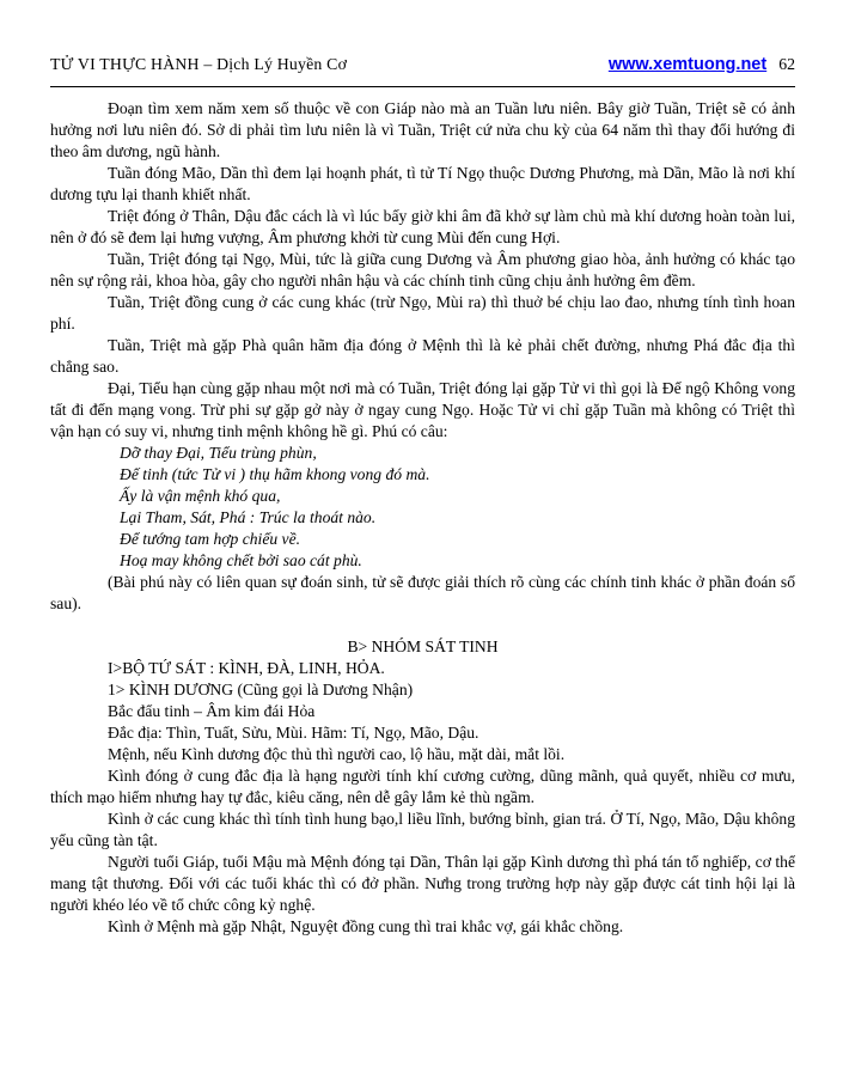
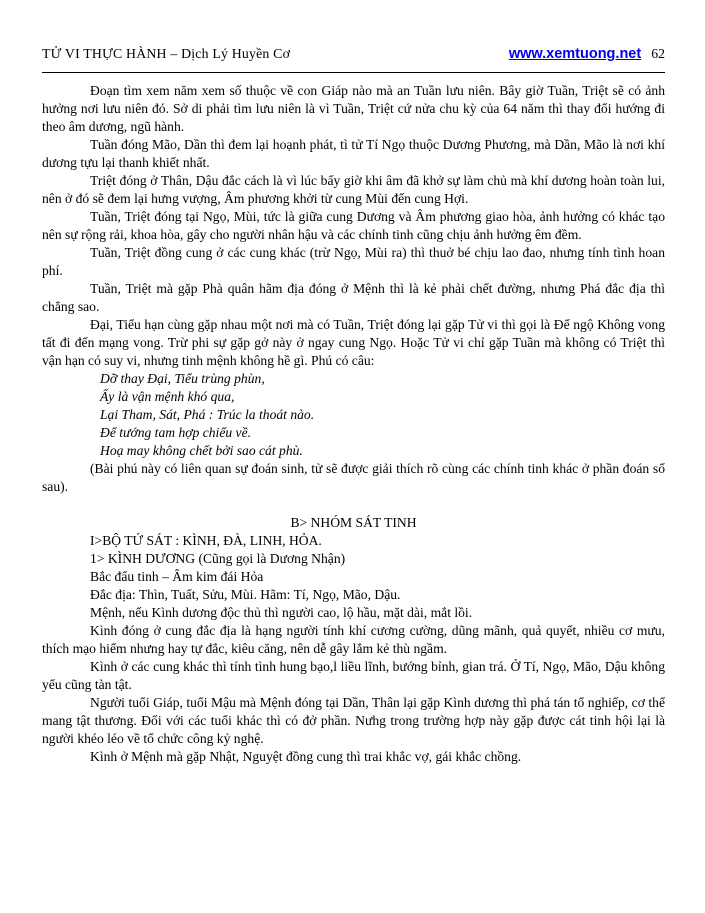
  TỬ VI THỰC HÀNH – Dịch Lý Huyền Cơ
  www.xemtuong.net
  62
  Đoạn tìm xem năm xem số thuộc về con Giáp nào mà an Tuần lưu niên. Bây giờ Tuần, Triệt sẽ có ảnh hưởng nơi lưu niên đó. Sở di phải tìm lưu niên là vì Tuần, Triệt cứ nửa chu kỳ của 64 năm thì thay đổi hướng đi theo âm dương, ngũ hành.
  Tuần đóng Mão, Dần thì đem lại hoạnh phát, tì tử Tí Ngọ thuộc Dương Phương, mà Dần, Mão là nơi khí dương tựu lại thanh khiết nhất.
  Triệt đóng ở Thân, Dậu đắc cách là vì lúc bấy giờ khi âm đã khở sự làm chủ mà khí dương hoàn toàn lui, nên ở đó sẽ đem lại hưng vượng, Âm phương khởi từ cung Mùi đến cung Hợi.
  Tuần, Triệt đóng tại Ngọ, Mùi, tức là giữa cung Dương và Âm phương giao hòa, ảnh hưởng có khác tạo nên sự rộng rải, khoa hòa, gây cho người nhân hậu và các chính tinh cũng chịu ảnh hưởng êm đềm.
  Tuần, Triệt đồng cung ở các cung khác (trừ Ngọ, Mùi ra) thì thuở bé chịu lao đao, nhưng tính tình hoan phí.
  Tuần, Triệt mà gặp Phà quân hãm địa đóng ở Mệnh thì là kẻ phải chết đường, nhưng Phá đắc địa thì chẳng sao.
  Đại, Tiểu hạn cùng gặp nhau một nơi mà có Tuần, Triệt đóng lại gặp Tử vi thì gọi là Đế ngộ Không vong tất đi đến mạng vong. Trừ phi sự gặp gở này ở ngay cung Ngọ. Hoặc Tử vi chỉ gặp Tuần mà không có Triệt thì vận hạn có suy vi, nhưng tinh mệnh không hề gì. Phú có câu:
  Dỡ thay Đại, Tiểu trùng phùn,
- Đế tinh (tức Tử vi ) thụ hãm khong vong đó mà.
  Ấy là vận mệnh khó qua,
  Lại Tham, Sát, Phá : Trúc la thoát nào.
  Để tướng tam hợp chiếu về.
  Hoạ may không chết bởi sao cát phù.
  (Bài phú này có liên quan sự đoán sinh, tử sẽ được giải thích rõ cùng các chính tinh khác ở phần đoán số sau).
  B> NHÓM SÁT TINH
  I>BỘ TỨ SÁT : KÌNH, ĐÀ, LINH, HỎA.
  1> KÌNH DƯƠNG (Cũng gọi là Dương Nhận)
  Bắc đẩu tinh – Âm kim đái Hỏa
  Đắc địa: Thìn, Tuất, Sửu, Mùi. Hãm: Tí, Ngọ, Mão, Dậu.
  Mệnh, nếu Kình dương độc thủ thì người cao, lộ hầu, mặt dài, mắt lồi.
  Kình đóng ở cung đắc địa là hạng người tính khí cương cường, dũng mãnh, quả quyết, nhiều cơ mưu, thích mạo hiểm nhưng hay tự đắc, kiêu căng, nên dễ gây lắm kẻ thù ngầm.
  Kình ở các cung khác thì tính tình hung bạo,l liều lĩnh, bướng bỉnh, gian trá. Ở Tí, Ngọ, Mão, Dậu không yểu cũng tàn tật.
  Người tuổi Giáp, tuổi Mậu mà Mệnh đóng tại Dần, Thân lại gặp Kình dương thì phá tán tổ nghiếp, cơ thể mang tật thương. Đối với các tuổi khác thì có đở phần. Nưhg trong trường hợp này gặp được cát tinh hội lại là người khéo léo về tổ chức công kỷ nghệ.
  Kình ở Mệnh mà gặp Nhật, Nguyệt đồng cung thì trai khắc vợ, gái khắc chồng.
